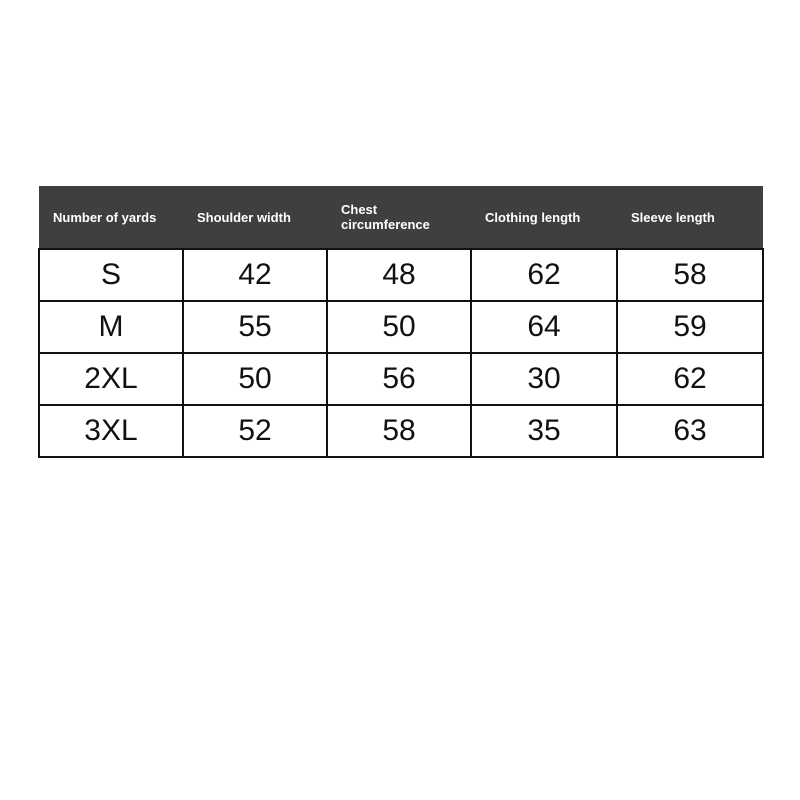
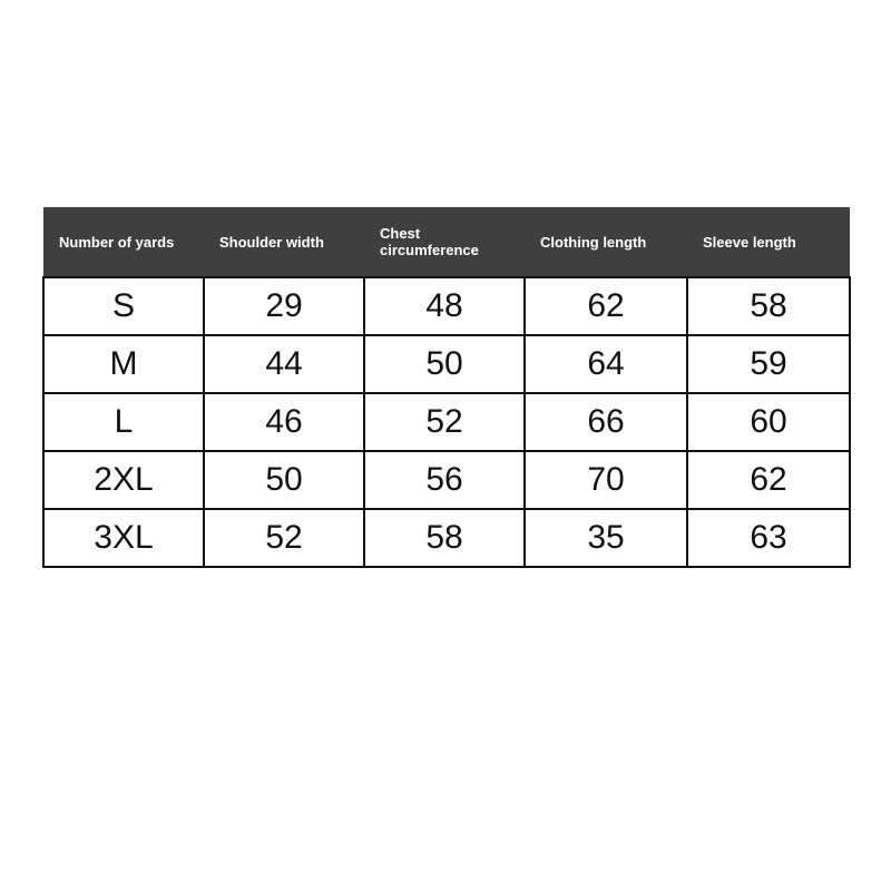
  Number of yards	Shoulder width	Chest circumference	Clothing length	Sleeve length
- S	42	48	62	58
+ S	29	48	62	58
- M	55	50	64	59
+ M	44	50	64	59
+ L	46	52	66	60
- 2XL	50	56	30	62
+ 2XL	50	56	70	62
  3XL	52	58	35	63
